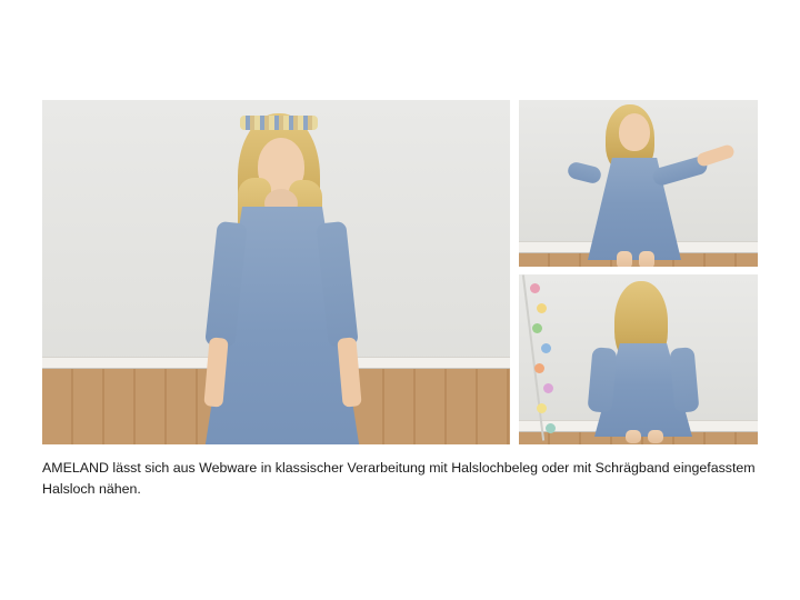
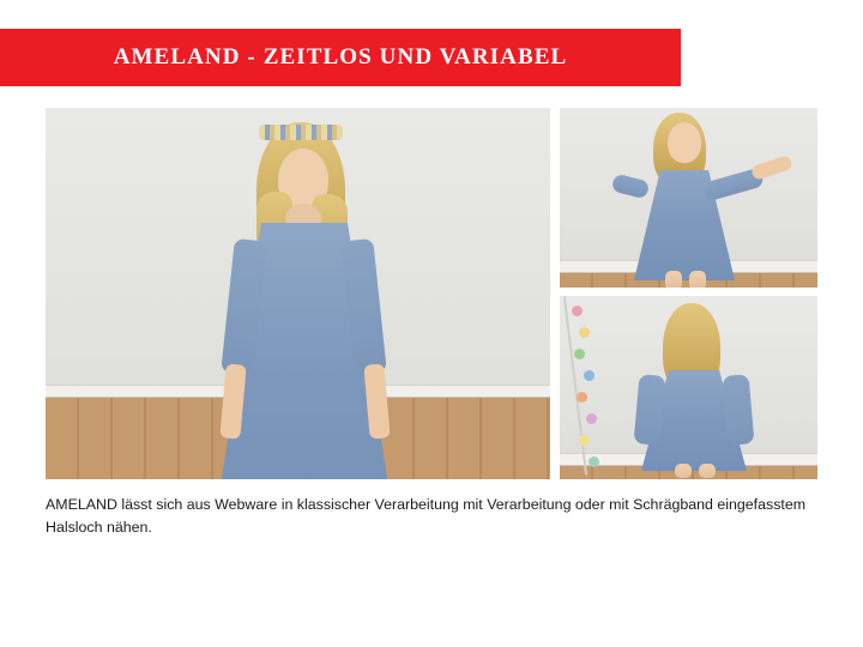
+ AMELAND - ZEITLOS UND VARIABEL
- AMELAND lässt sich aus Webware in klassischer Verarbeitung mit Halslochbeleg oder mit Schrägband eingefasstem Halsloch nähen.
+ AMELAND lässt sich aus Webware in klassischer Verarbeitung mit Verarbeitung oder mit Schrägband eingefasstem Halsloch nähen.
